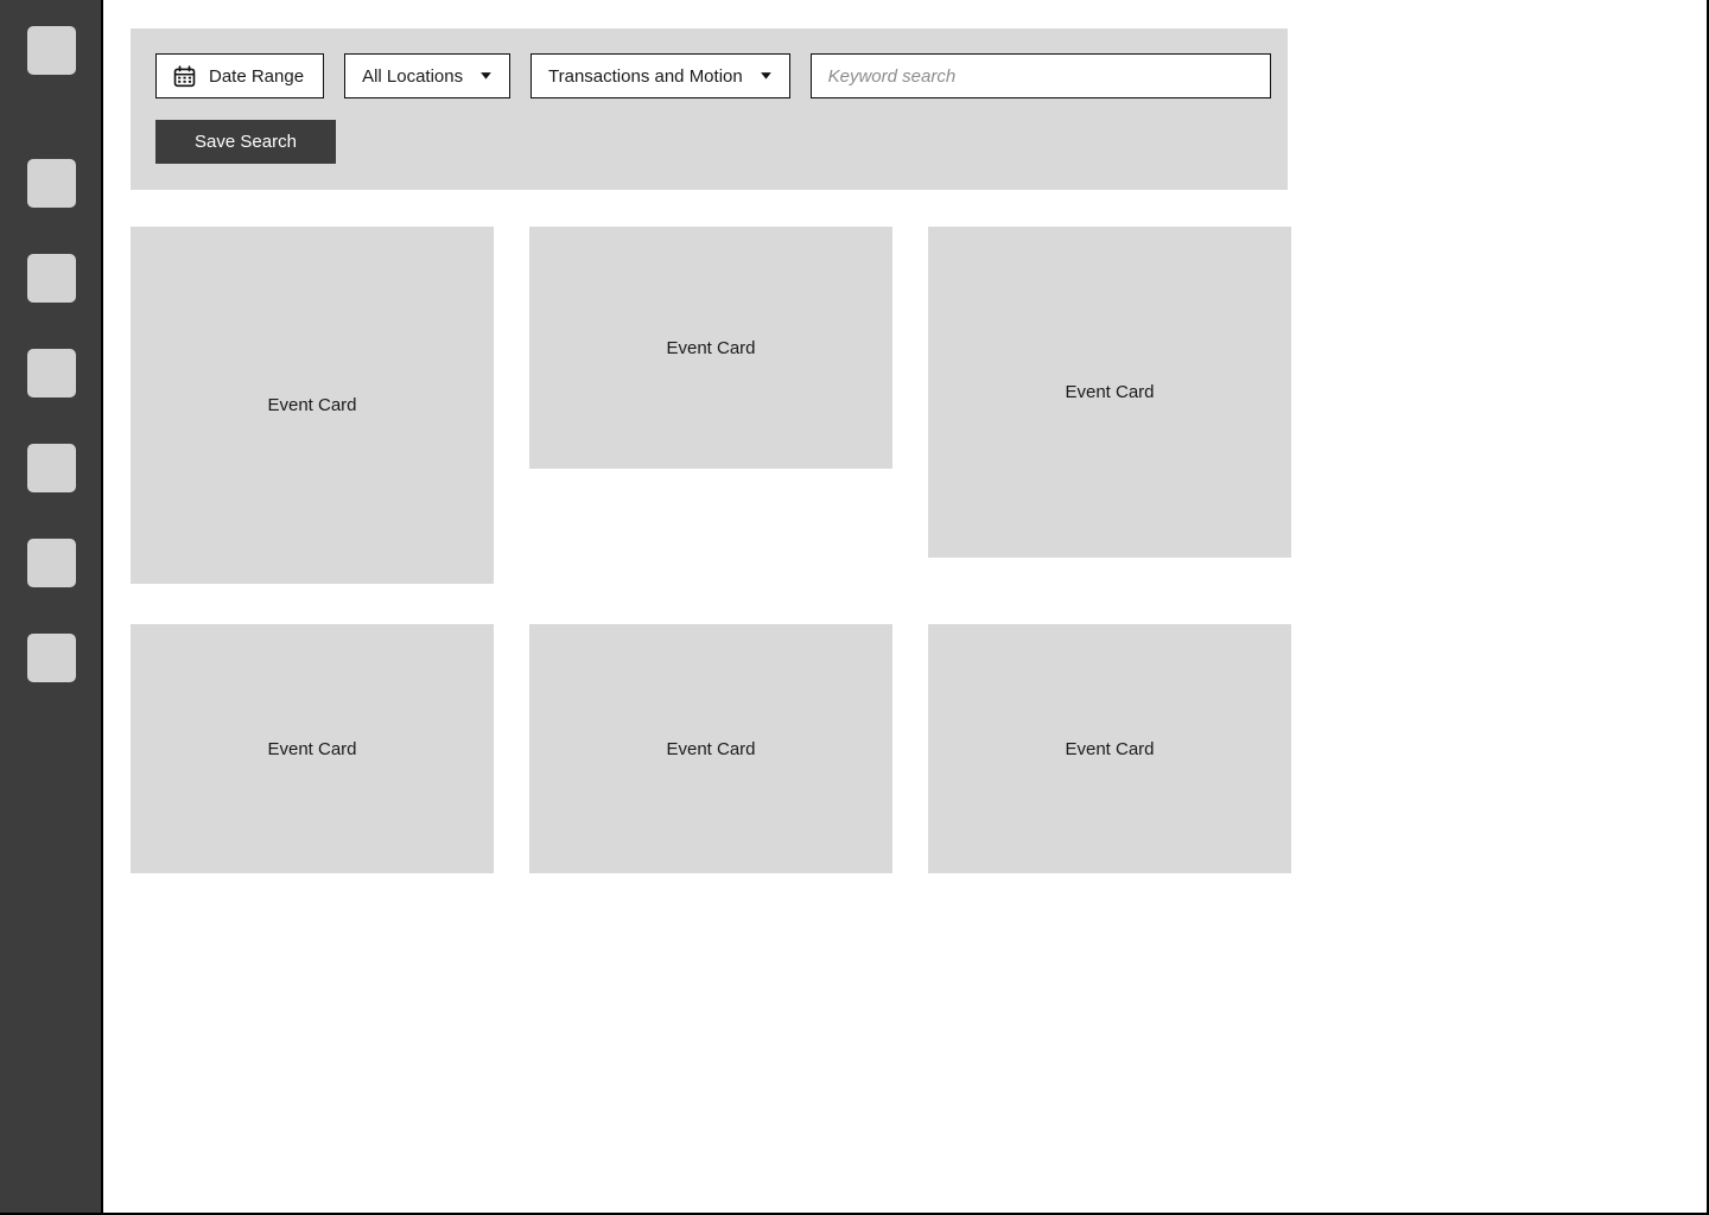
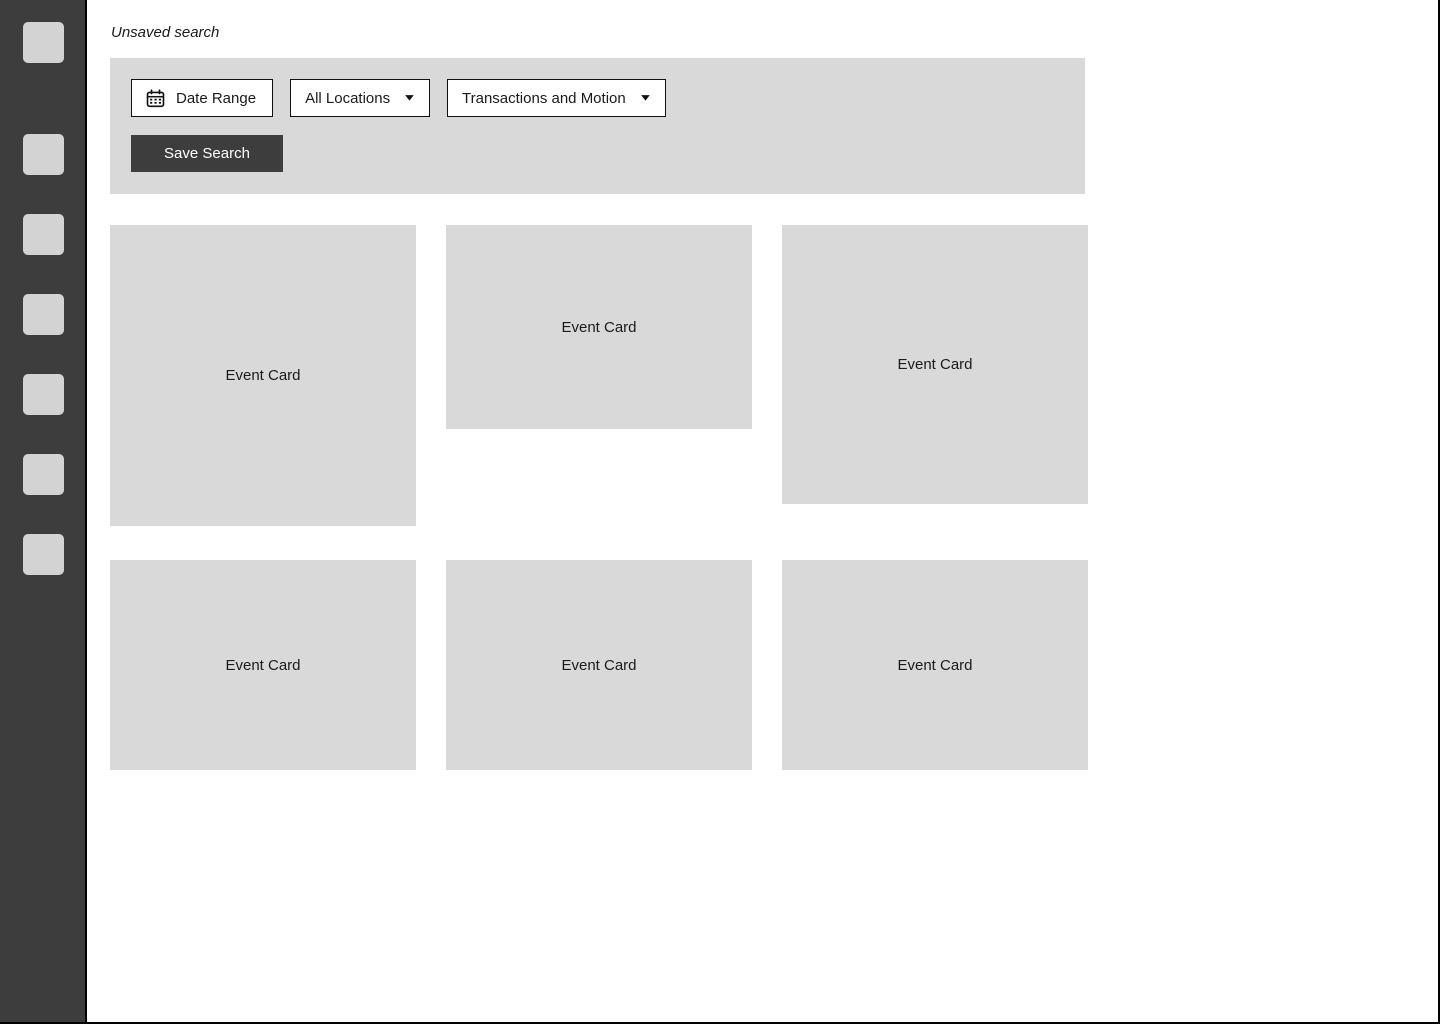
+ Unsaved search
  Date Range
  All Locations
  ▼
  Transactions and Motion
  ▼
- Keyword search
  Save Search
  Event Card
  Event Card
  Event Card
  Event Card
  Event Card
  Event Card
